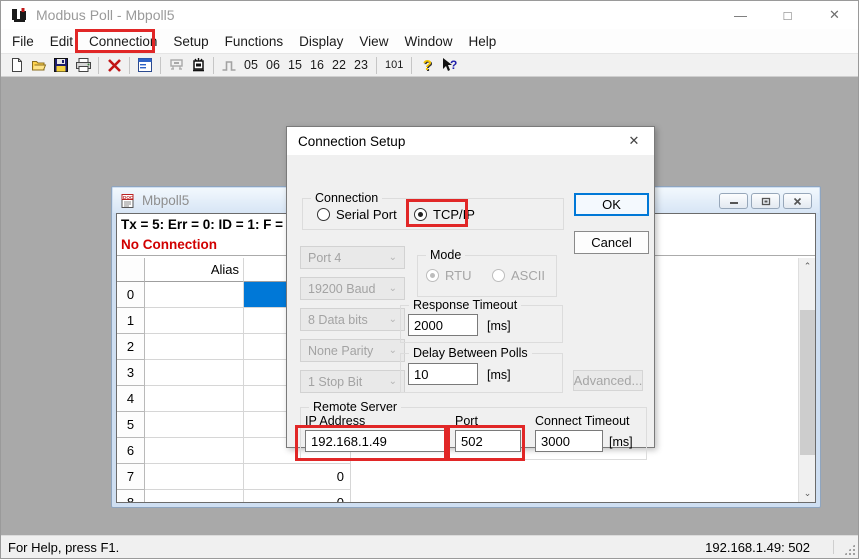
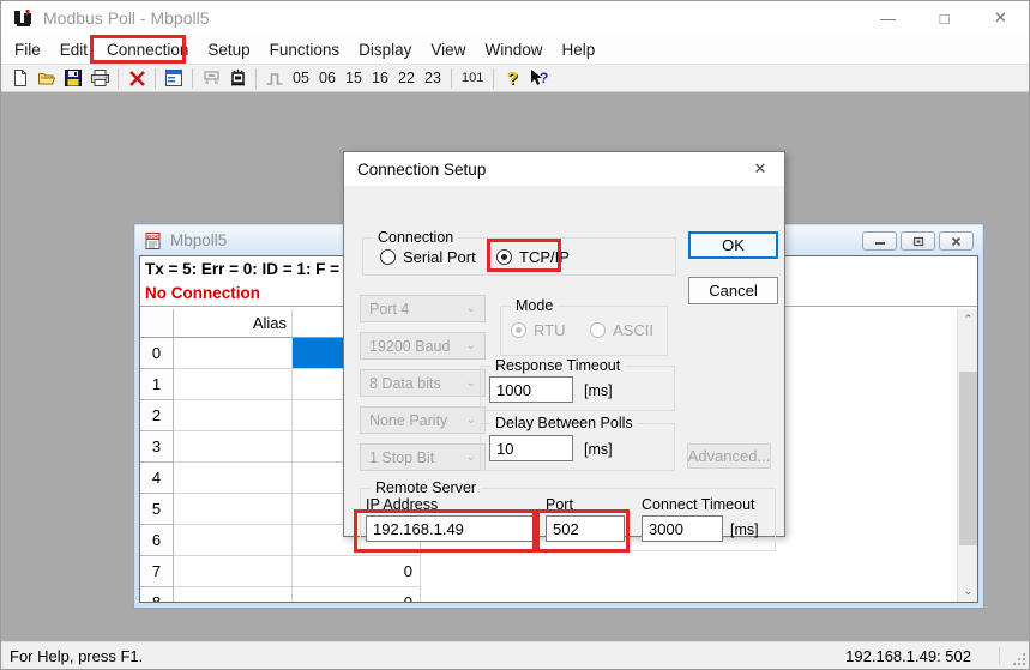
  Modbus Poll - Mbpoll5
  —
  □
  ✕
  File
  Edit
  Connection
  Setup
  Functions
  Display
  View
  Window
  Help
  05
  06
  15
  16
  22
  23
  101
  ?
  ?
  Mbpoll5
  Tx = 5: Err = 0: ID = 1: F =
  No Connection
  Alias
  0
  1
  2
  3
  4
  5
  6
  7
  0
  ⌃
  ⌄
  Connection Setup
  ✕
  Connection
  Serial Port
  TCP/IP
  OK
  Cancel
  Port 4
  ⌄
  19200 Baud
  ⌄
  8 Data bits
  ⌄
  None Parity
  ⌄
  1 Stop Bit
  ⌄
  Mode
  RTU
  ASCII
  Response Timeout
- 2000
+ 1000
  [ms]
  Delay Between Polls
  10
  [ms]
  Advanced...
  Remote Server
  IP Address
  192.168.1.49
  Port
  502
  Connect Timeout
  3000
  [ms]
  For Help, press F1.
  192.168.1.49: 502
